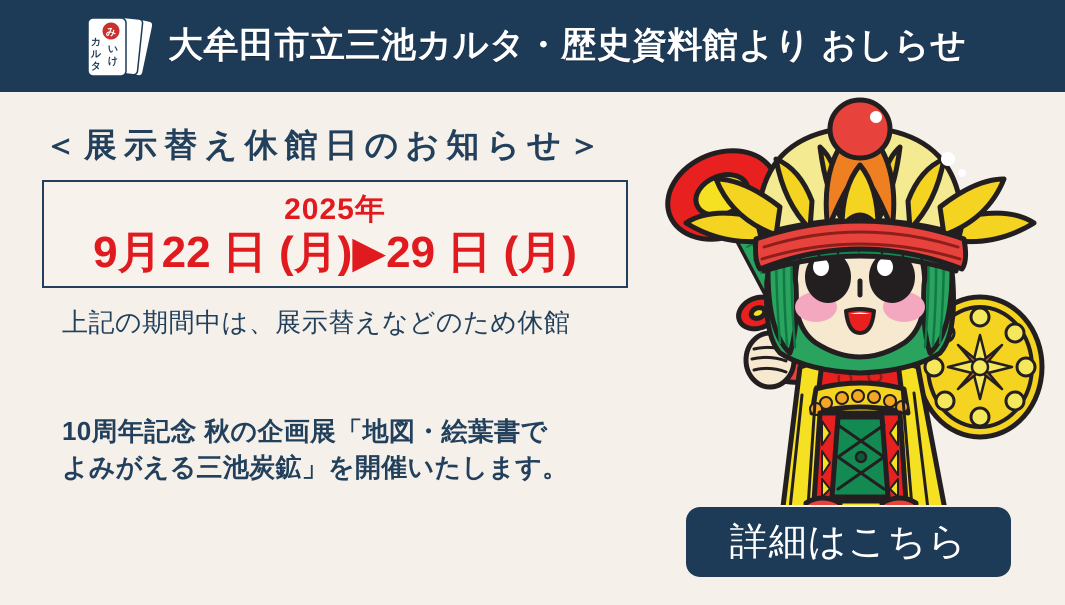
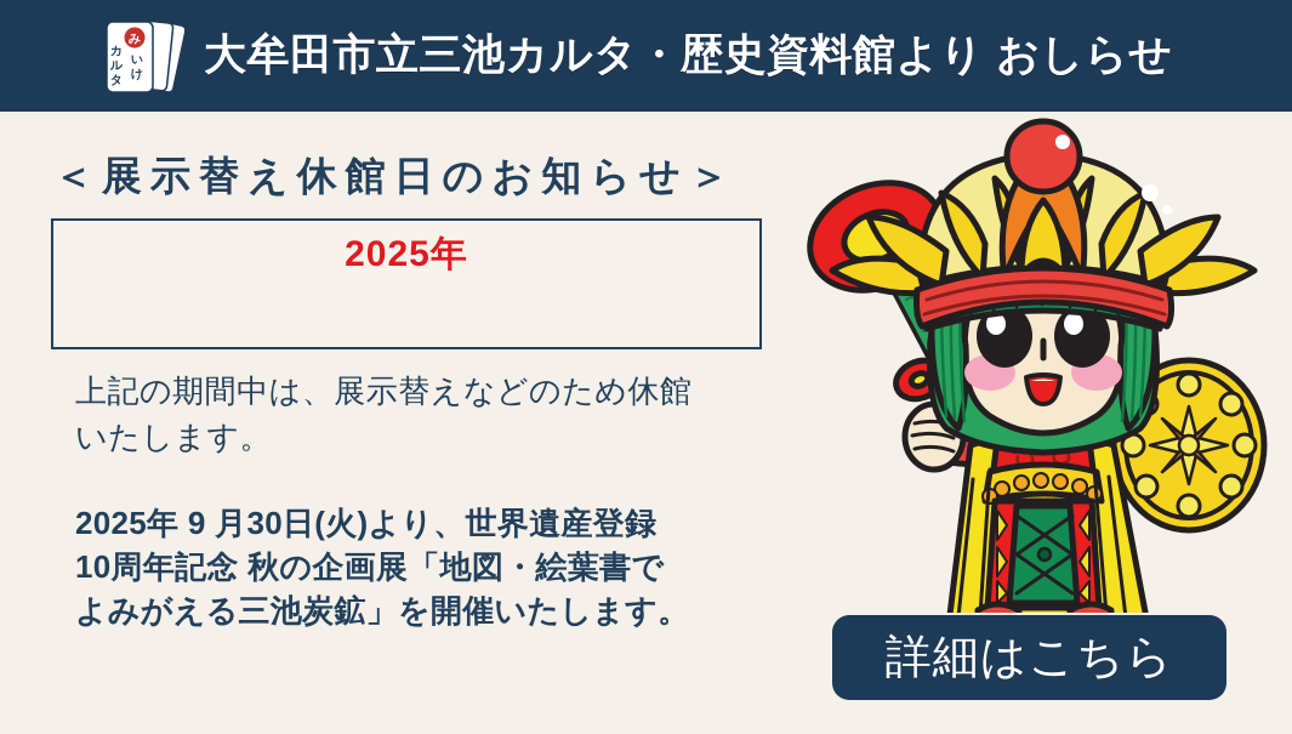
  み
  カ
  ル
  タ
  い
  け
  大牟田市立三池カルタ・歴史資料館より おしらせ
  ＜展示替え休館日のお知らせ＞
  2025年
- 9月22 日 (月)▶29 日 (月)
  上記の期間中は、展示替えなどのため休館
+ いたします。
+ 2025年 9 月30日(火)より、世界遺産登録
  10周年記念 秋の企画展「地図・絵葉書で
  よみがえる三池炭鉱」を開催いたします。
  詳細はこちら
